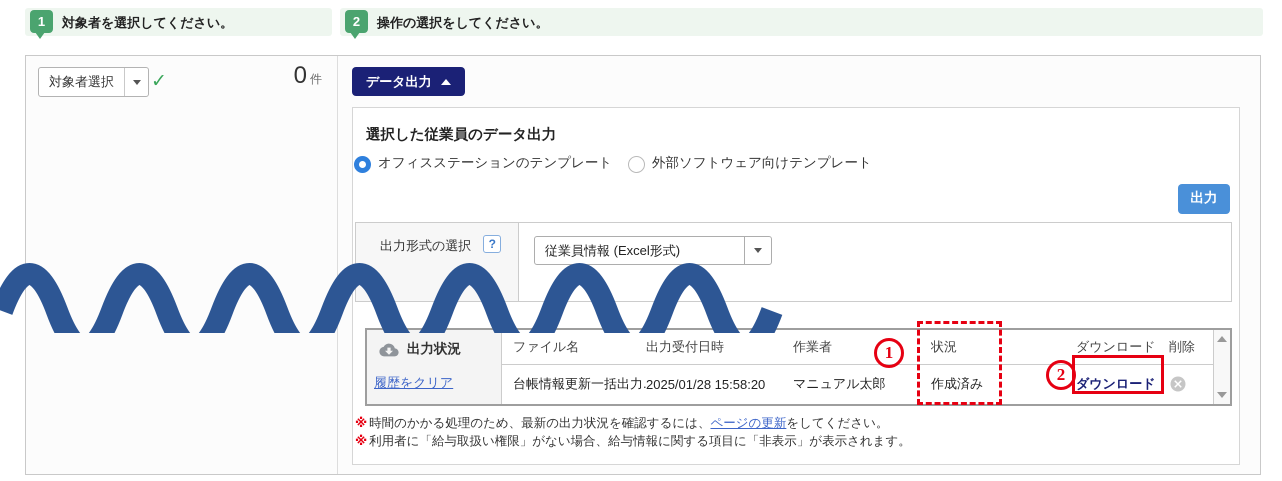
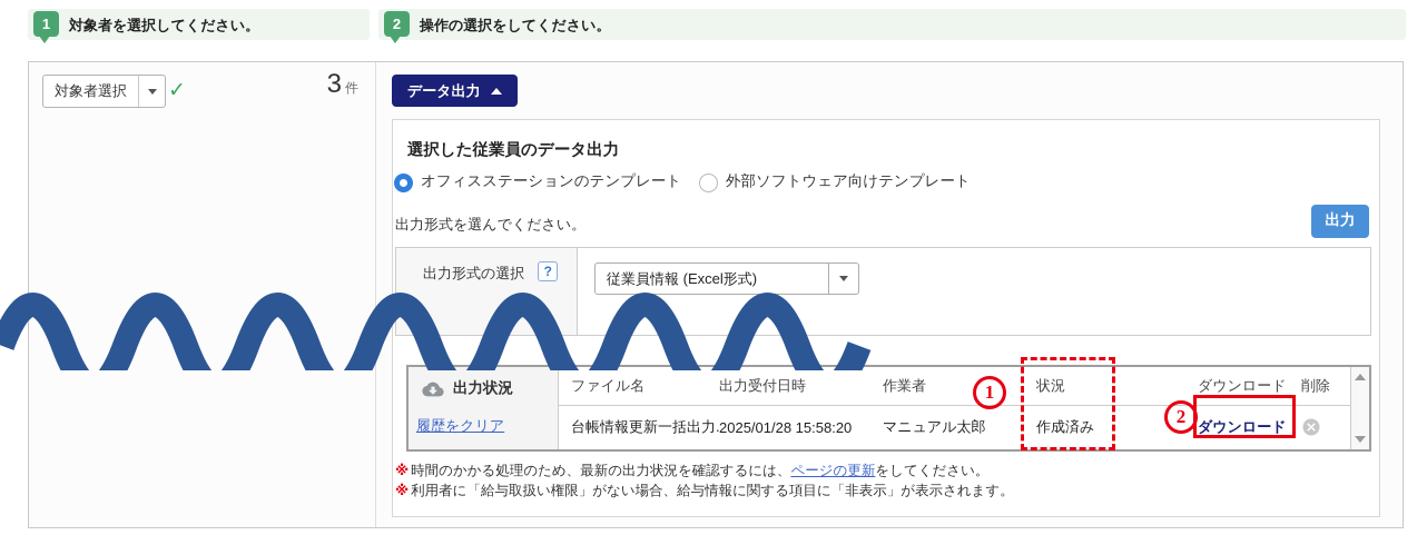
  1
  2
  対象者を選択してください。
  操作の選択をしてください。
  対象者選択
  ✓
- 0 件
+ 3 件
  データ出力
  選択した従業員のデータ出力
  オフィスステーションのテンプレート
  外部ソフトウェア向けテンプレート
+ 出力形式を選んでください。
  出力
  出力形式の選択
  ?
  従業員情報 (Excel形式)
  出力状況
  履歴をクリア
  ファイル名
  出力受付日時
  作業者
  状況
  ダウンロード
  削除
  台帳情報更新一括出力.
  2025/01/28 15:58:20
  マニュアル太郎
  作成済み
  ダウンロード
  ※ 時間のかかる処理のため、最新の出力状況を確認するには、ページの更新をしてください。
  ※ 利用者に「給与取扱い権限」がない場合、給与情報に関する項目に「非表示」が表示されます。
  1
  2
